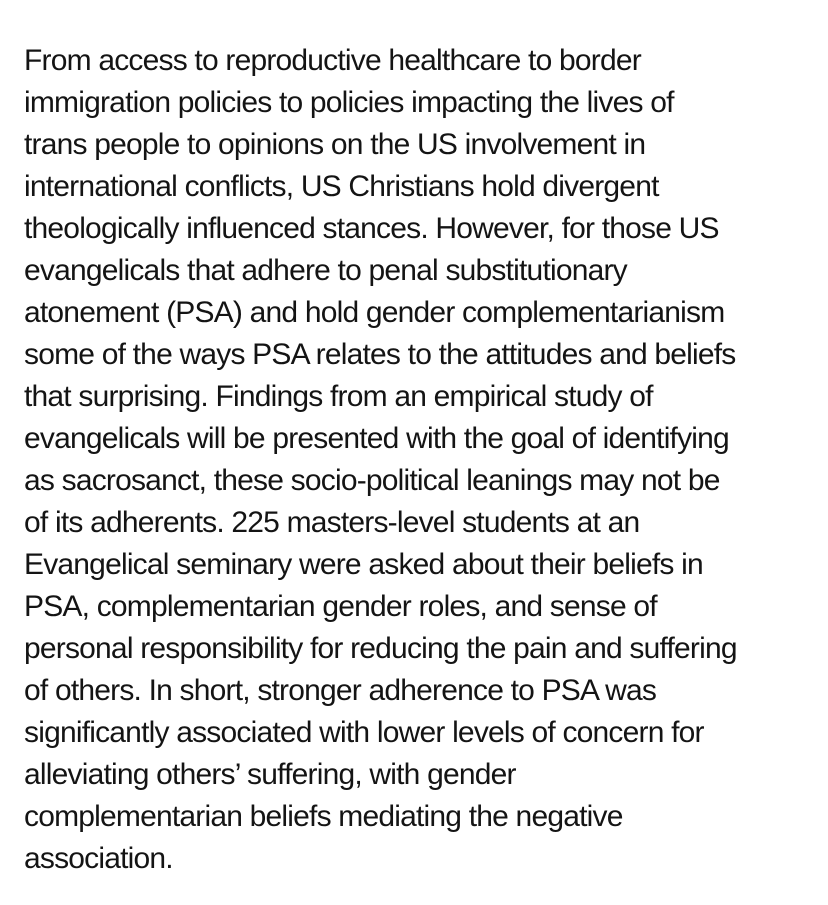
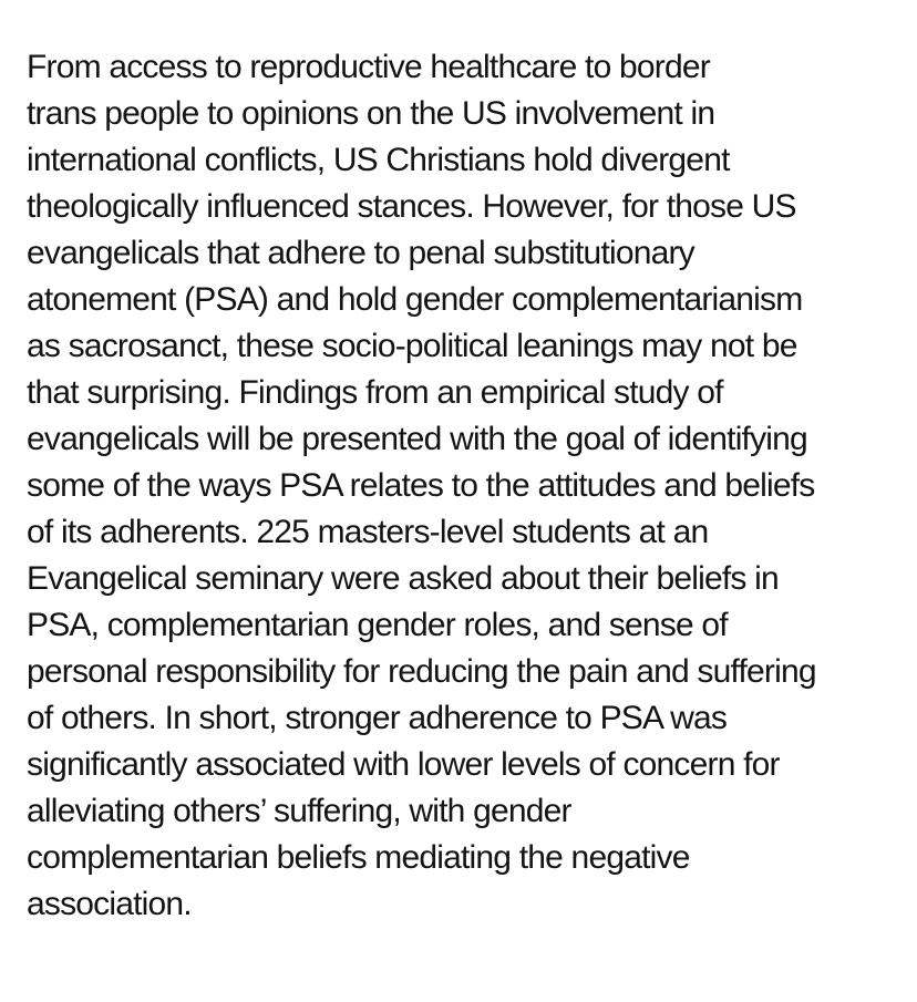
  From access to reproductive healthcare to border
- immigration policies to policies impacting the lives of
  trans people to opinions on the US involvement in
  international conflicts, US Christians hold divergent
  theologically influenced stances. However, for those US
  evangelicals that adhere to penal substitutionary
  atonement (PSA) and hold gender complementarianism
- some of the ways PSA relates to the attitudes and beliefs
+ as sacrosanct, these socio-political leanings may not be
  that surprising. Findings from an empirical study of
  evangelicals will be presented with the goal of identifying
- as sacrosanct, these socio-political leanings may not be
+ some of the ways PSA relates to the attitudes and beliefs
  of its adherents. 225 masters-level students at an
  Evangelical seminary were asked about their beliefs in
  PSA, complementarian gender roles, and sense of
  personal responsibility for reducing the pain and suffering
  of others. In short, stronger adherence to PSA was
  significantly associated with lower levels of concern for
  alleviating others’ suffering, with gender
  complementarian beliefs mediating the negative
  association.
